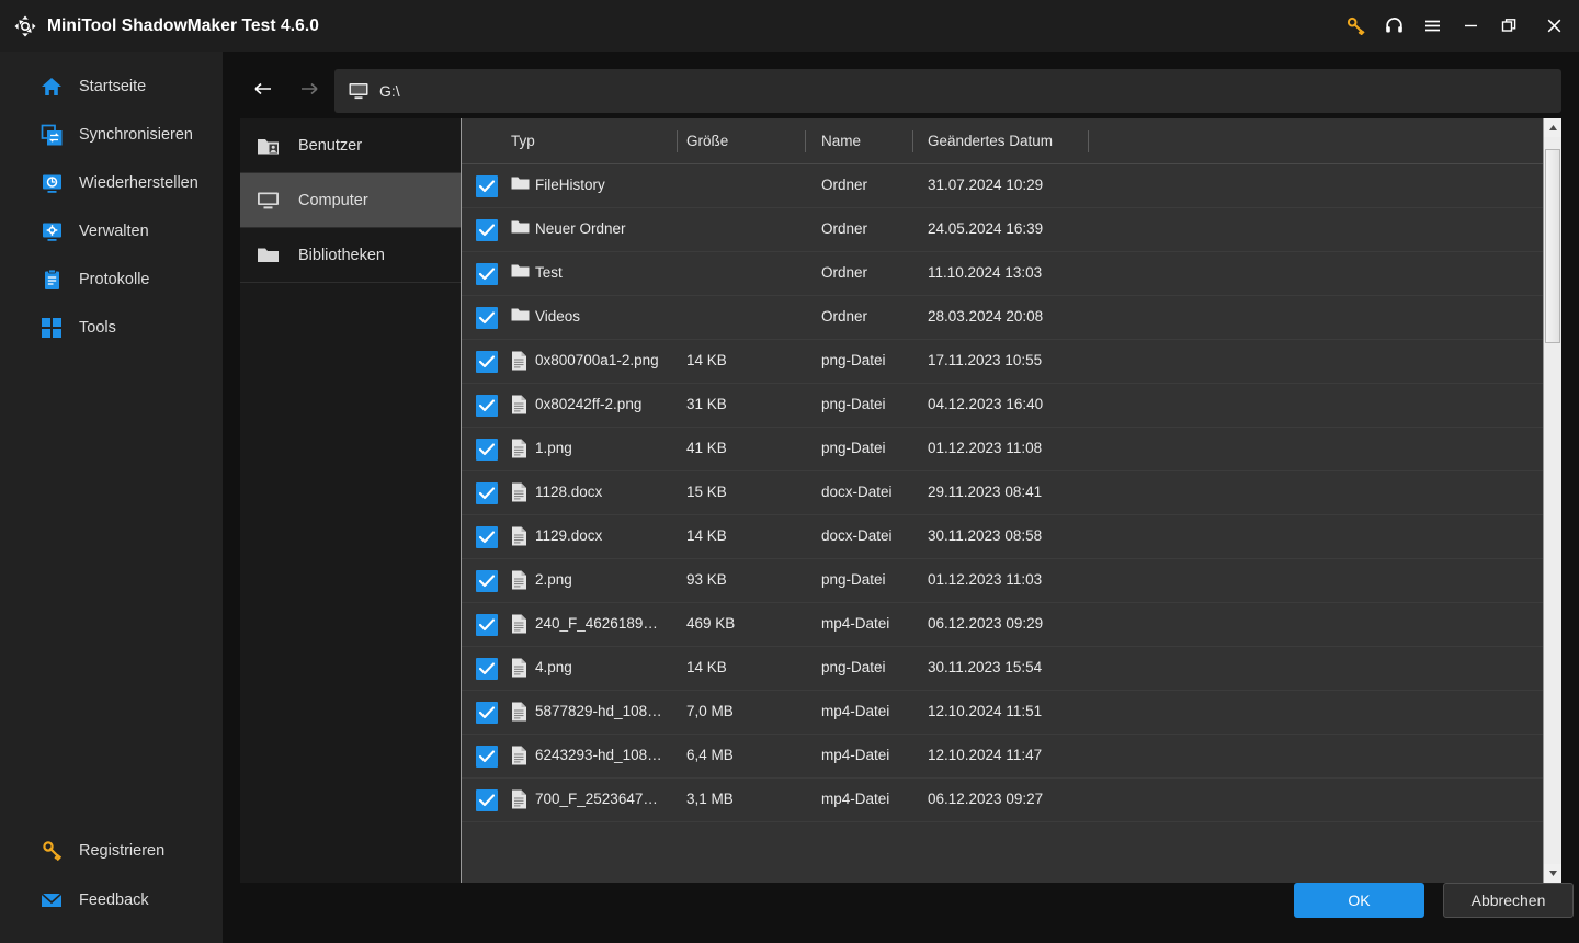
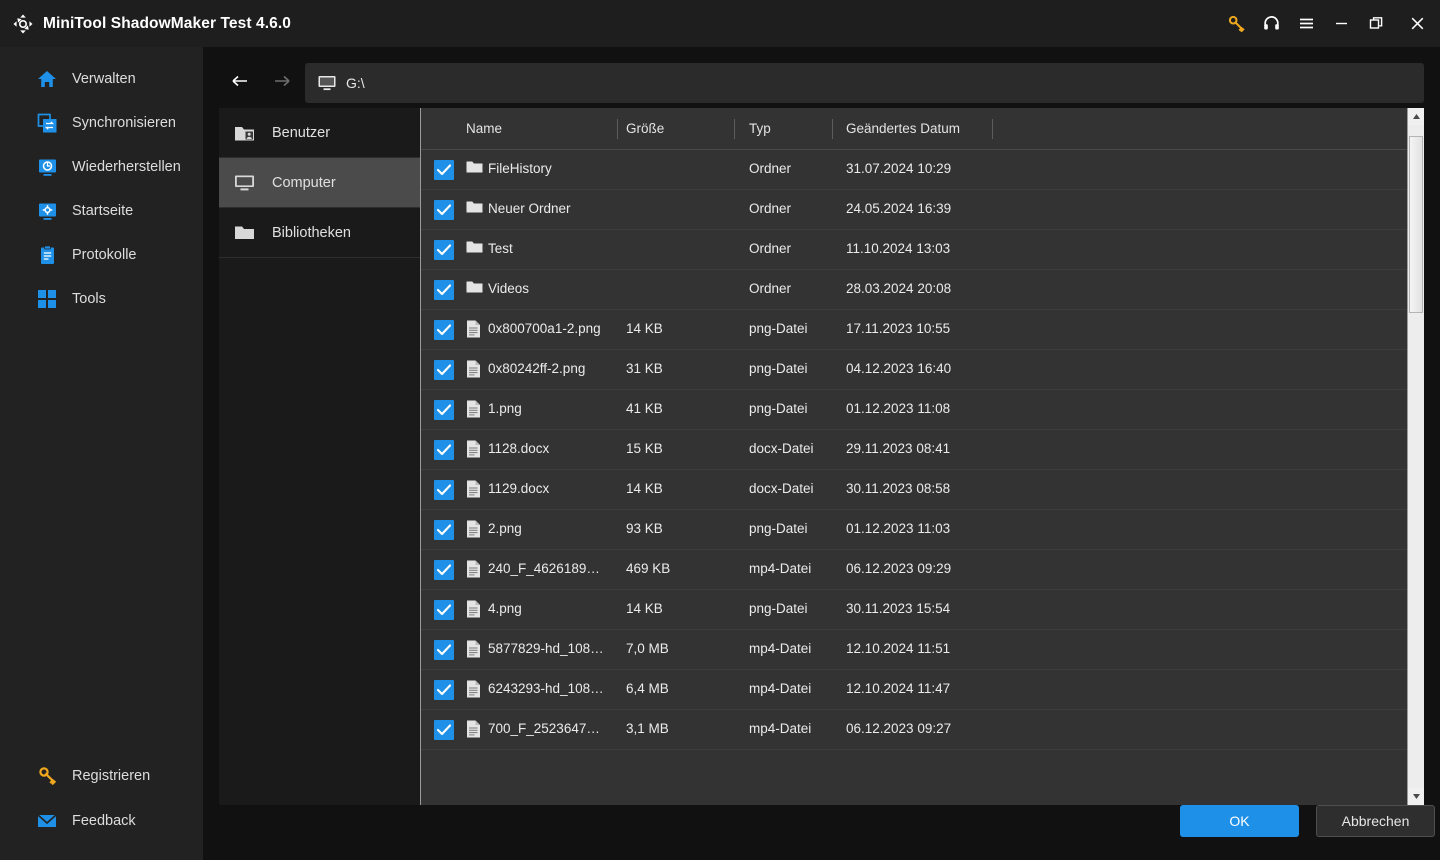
  MiniTool ShadowMaker Test 4.6.0
- Startseite
+ Verwalten
  Synchronisieren
  Wiederherstellen
- Verwalten
+ Startseite
  Protokolle
  Tools
  Registrieren
  Feedback
  G:\
  Benutzer
  Computer
  Bibliotheken
- Typ
+ Name
  Größe
- Name
+ Typ
  Geändertes Datum
  FileHistory
  Ordner
  31.07.2024 10:29
  Neuer Ordner
  Ordner
  24.05.2024 16:39
  Test
  Ordner
  11.10.2024 13:03
  Videos
  Ordner
  28.03.2024 20:08
  0x800700a1-2.png
  14 KB
  png-Datei
  17.11.2023 10:55
  0x80242ff-2.png
  31 KB
  png-Datei
  04.12.2023 16:40
  1.png
  41 KB
  png-Datei
  01.12.2023 11:08
  1128.docx
  15 KB
  docx-Datei
  29.11.2023 08:41
  1129.docx
  14 KB
  docx-Datei
  30.11.2023 08:58
  2.png
  93 KB
  png-Datei
  01.12.2023 11:03
  240_F_4626189…
  469 KB
  mp4-Datei
  06.12.2023 09:29
  4.png
  14 KB
  png-Datei
  30.11.2023 15:54
  5877829-hd_108…
  7,0 MB
  mp4-Datei
  12.10.2024 11:51
  6243293-hd_108…
  6,4 MB
  mp4-Datei
  12.10.2024 11:47
  700_F_2523647…
  3,1 MB
  mp4-Datei
  06.12.2023 09:27
  OK
  Abbrechen
